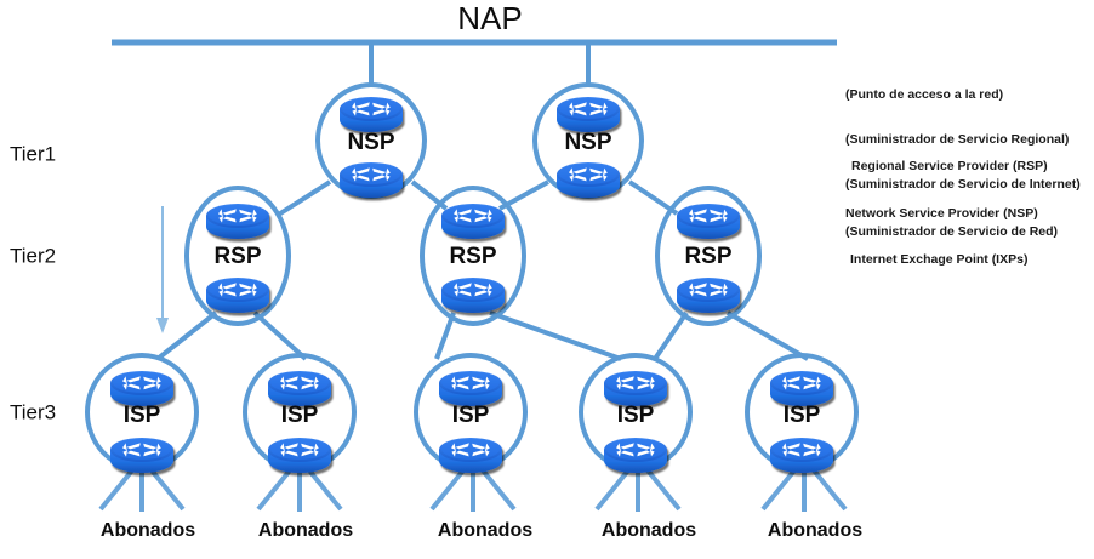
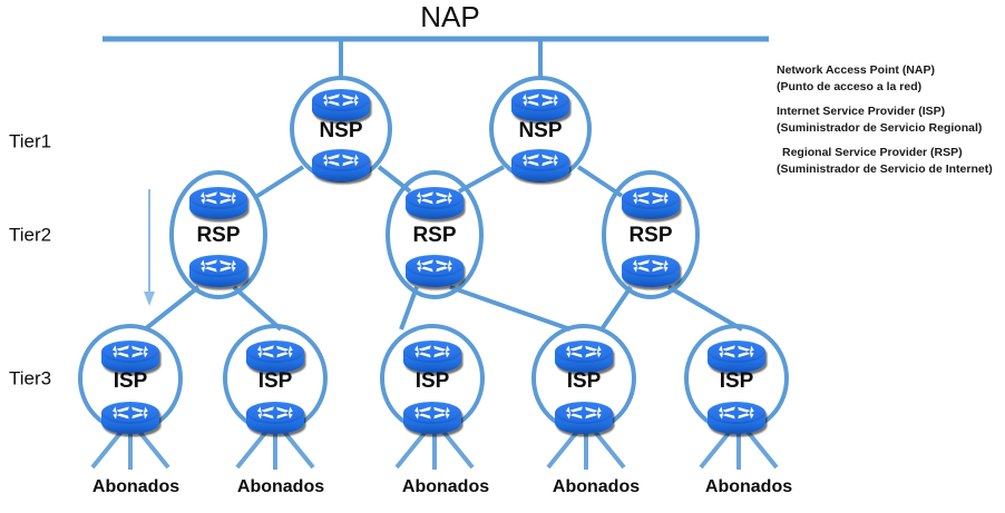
  NAP
  Tier1
  Tier2
  Tier3
  NSP
  NSP
  RSP
  RSP
  RSP
  ISP
  Abonados
  ISP
  Abonados
  ISP
  Abonados
  ISP
  Abonados
  ISP
  Abonados
+ Network Access Point (NAP)
  (Punto de acceso a la red)
+ Internet Service Provider (ISP)
  (Suministrador de Servicio Regional)
  Regional Service Provider (RSP)
  (Suministrador de Servicio de Internet)
- Network Service Provider (NSP)
- (Suministrador de Servicio de Red)
- Internet Exchage Point (IXPs)
